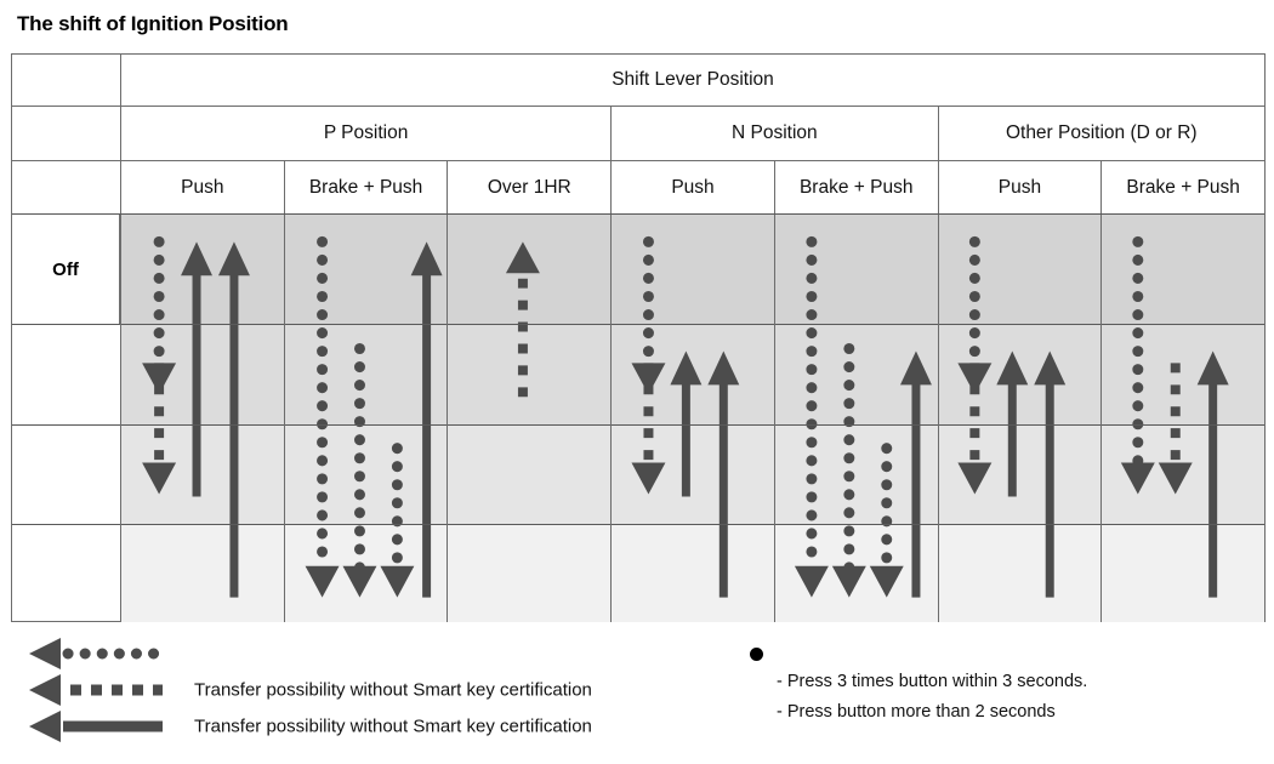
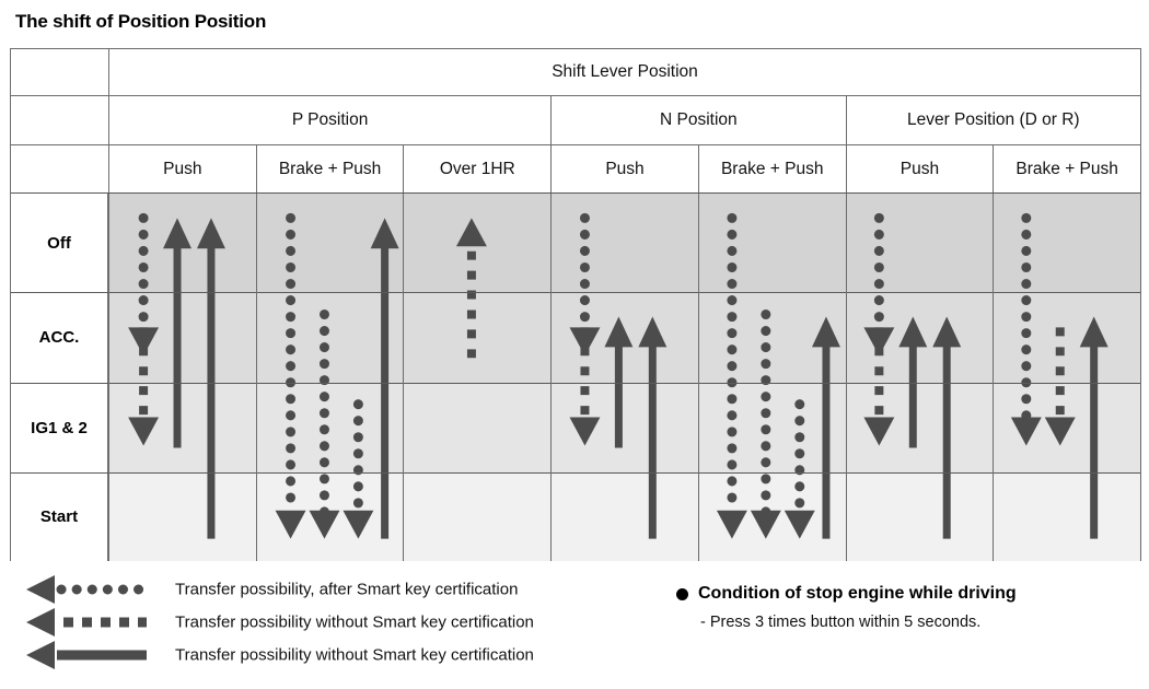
- The shift of Ignition Position
+ The shift of Position Position
  Shift Lever Position
  P Position
  N Position
- Other Position (D or R)
+ Lever Position (D or R)
  Push
  Brake + Push
  Over 1HR
  Push
  Brake + Push
  Push
  Brake + Push
  Off
+ ACC.
+ IG1 & 2
+ Start
+ Transfer possibility, after Smart key certification
  Transfer possibility without Smart key certification
  Transfer possibility without Smart key certification
+ Condition of stop engine while driving
- - Press 3 times button within 3 seconds.
+ - Press 3 times button within 5 seconds.
- - Press button more than 2 seconds
